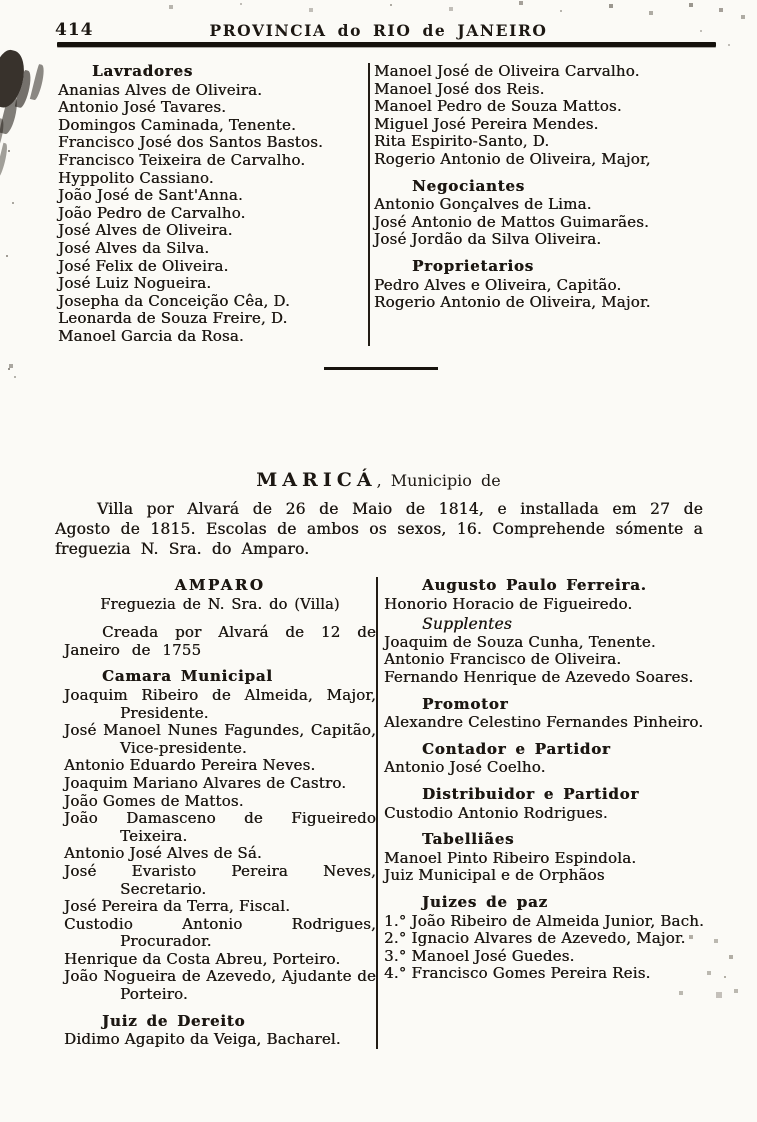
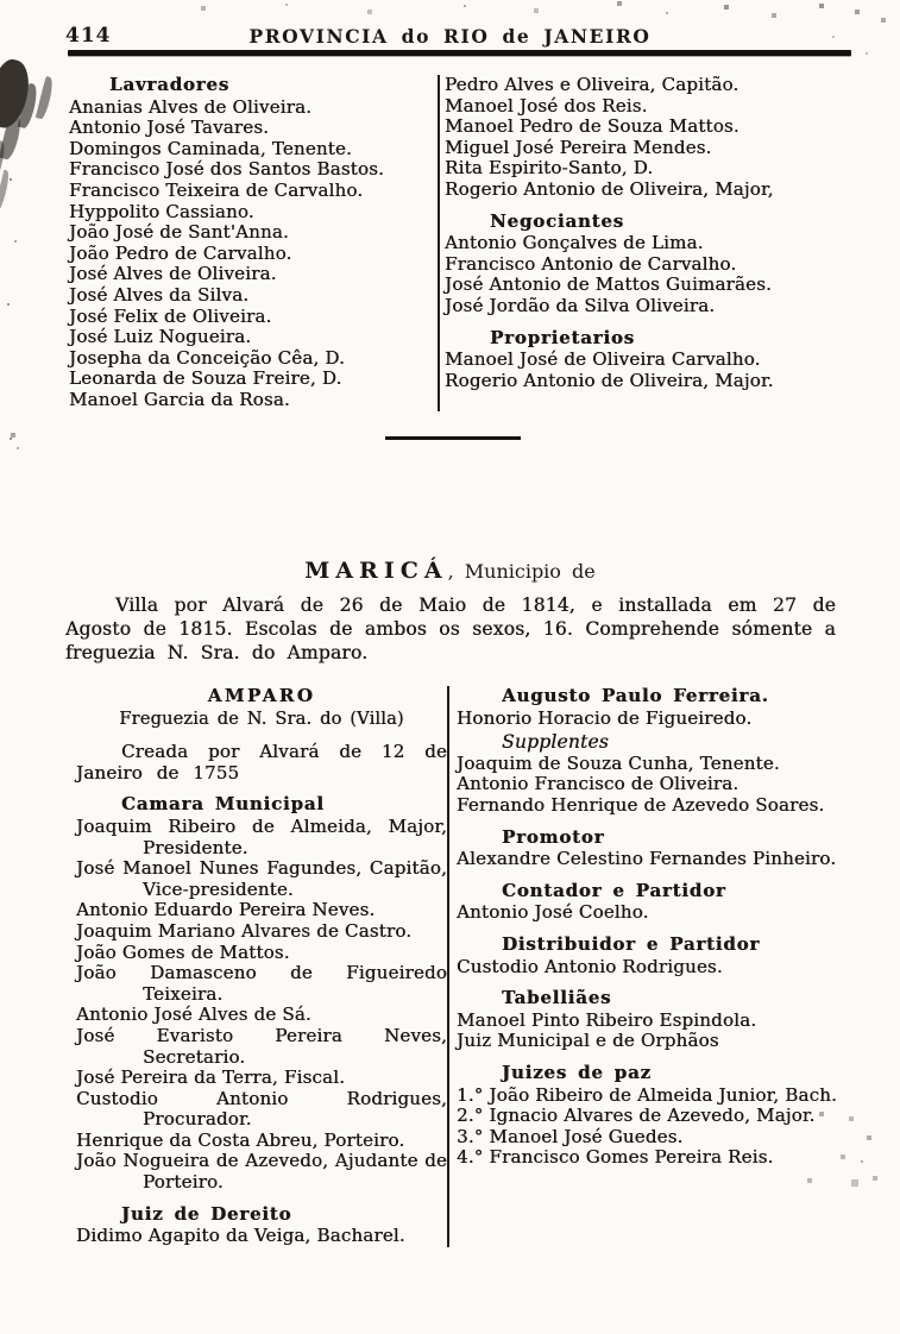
  414
  PROVINCIA do RIO de JANEIRO
  Lavradores
  Ananias Alves de Oliveira.
  Antonio José Tavares.
  Domingos Caminada, Tenente.
  Francisco José dos Santos Bastos.
  Francisco Teixeira de Carvalho.
  Hyppolito Cassiano.
  João José de Sant'Anna.
  João Pedro de Carvalho.
  José Alves de Oliveira.
  José Alves da Silva.
  José Felix de Oliveira.
  José Luiz Nogueira.
  Josepha da Conceição Cêa, D.
  Leonarda de Souza Freire, D.
  Manoel Garcia da Rosa.
- Manoel José de Oliveira Carvalho.
+ Pedro Alves e Oliveira, Capitão.
  Manoel José dos Reis.
  Manoel Pedro de Souza Mattos.
  Miguel José Pereira Mendes.
  Rita Espirito-Santo, D.
  Rogerio Antonio de Oliveira, Major,
  Negociantes
  Antonio Gonçalves de Lima.
+ Francisco Antonio de Carvalho.
  José Antonio de Mattos Guimarães.
  José Jordão da Silva Oliveira.
  Proprietarios
- Pedro Alves e Oliveira, Capitão.
+ Manoel José de Oliveira Carvalho.
  Rogerio Antonio de Oliveira, Major.
  MARICÁ, Municipio de
  Villa por Alvará de 26 de Maio de 1814, e installada em 27 de Agosto de 1815. Escolas de ambos os sexos, 16. Comprehende sómente a freguezia N. Sra. do Amparo.
  AMPARO
  Freguezia de N. Sra. do (Villa)
  Creada por Alvará de 12 de Janeiro de 1755
  Camara Municipal
  Joaquim Ribeiro de Almeida, Major, Presidente.
  José Manoel Nunes Fagundes, Capitão, Vice-presidente.
  Antonio Eduardo Pereira Neves.
  Joaquim Mariano Alvares de Castro.
  João Gomes de Mattos.
  João Damasceno de Figueiredo Teixeira.
  Antonio José Alves de Sá.
  José Evaristo Pereira Neves, Secretario.
  José Pereira da Terra, Fiscal.
  Custodio Antonio Rodrigues, Procurador.
  Henrique da Costa Abreu, Porteiro.
  João Nogueira de Azevedo, Ajudante de Porteiro.
  Juiz de Dereito
  Didimo Agapito da Veiga, Bacharel.
  Augusto Paulo Ferreira.
  Honorio Horacio de Figueiredo.
  Supplentes
  Joaquim de Souza Cunha, Tenente.
  Antonio Francisco de Oliveira.
  Fernando Henrique de Azevedo Soares.
  Promotor
  Alexandre Celestino Fernandes Pinheiro.
  Contador e Partidor
  Antonio José Coelho.
  Distribuidor e Partidor
  Custodio Antonio Rodrigues.
  Tabelliães
  Manoel Pinto Ribeiro Espindola.
  Juiz Municipal e de Orphãos
  Juizes de paz
  1.° João Ribeiro de Almeida Junior, Bach.
  2.° Ignacio Alvares de Azevedo, Major.
  3.° Manoel José Guedes.
  4.° Francisco Gomes Pereira Reis.
